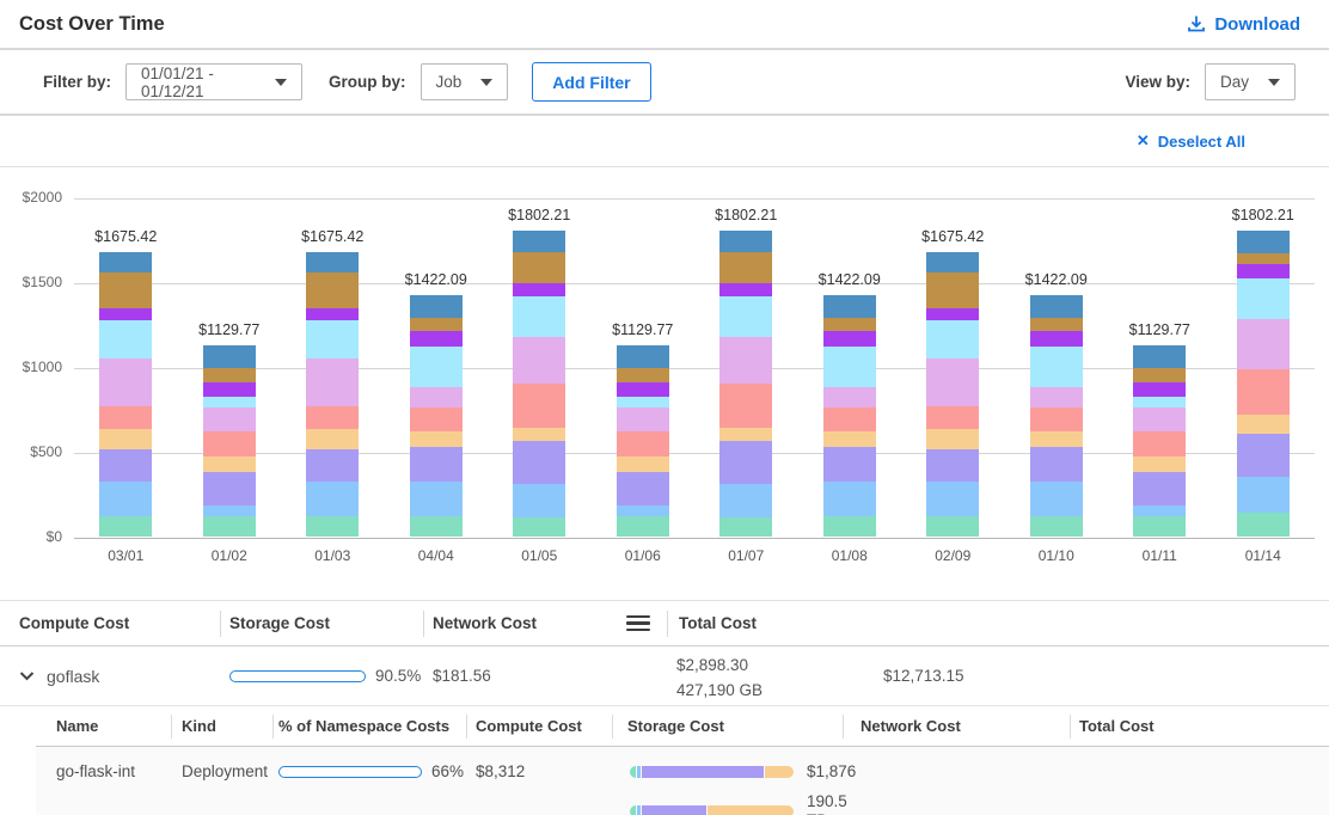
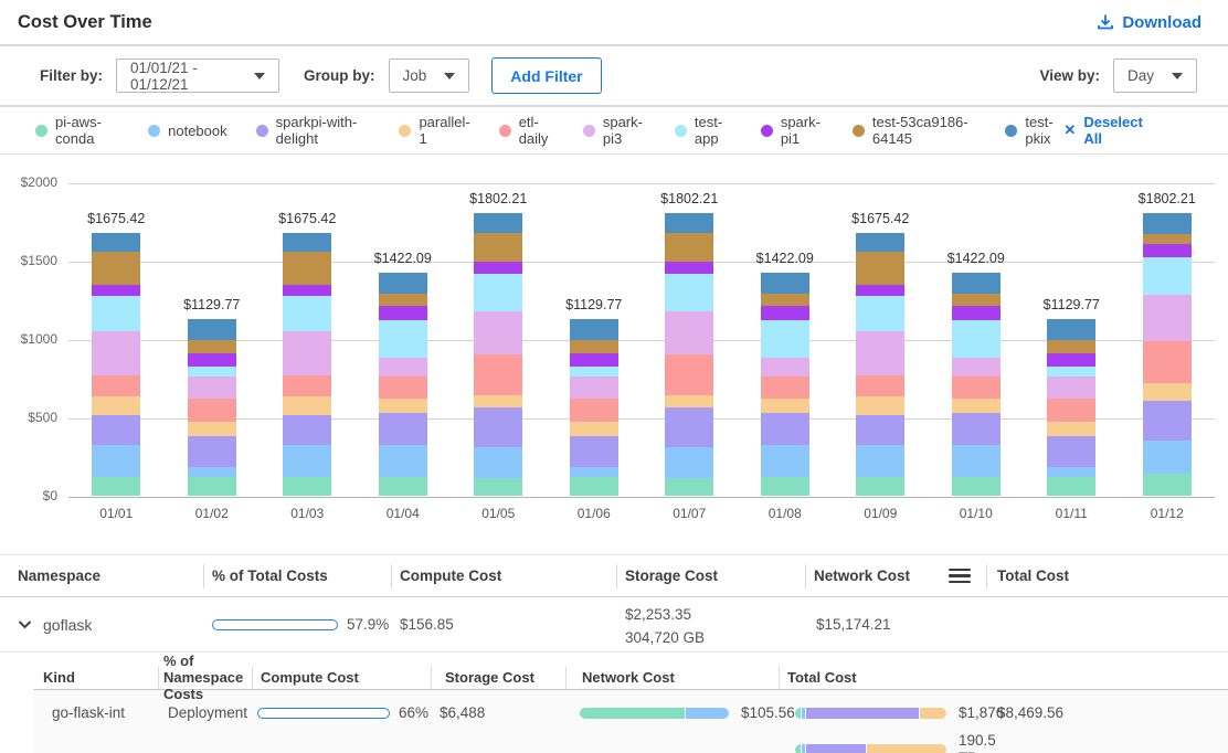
  Cost Over Time
  Download
  Filter by:
  01/01/21 - 01/12/21
  Group by:
  Job
  Add Filter
  View by:
  Day
+ pi-aws-conda
+ notebook
+ sparkpi-with-delight
+ parallel-1
+ etl-daily
+ spark-pi3
+ test-app
+ spark-pi1
+ test-53ca9186-64145
+ test-pkix
  ✕
  Deselect All
  $2000
  $1500
  $1000
  $500
  $0
  $1675.42
- 03/01
+ 01/01
  $1129.77
  01/02
  $1675.42
  01/03
  $1422.09
- 04/04
+ 01/04
  $1802.21
  01/05
  $1129.77
  01/06
  $1802.21
  01/07
  $1422.09
  01/08
  $1675.42
- 02/09
+ 01/09
  $1422.09
  01/10
  $1129.77
  01/11
  $1802.21
- 01/14
+ 01/12
+ Namespace
+ % of Total Costs
  Compute Cost
  Storage Cost
  Network Cost
  Total Cost
  goflask
- 90.5%
+ 57.9%
- $181.56
+ $156.85
- $2,898.30
+ $2,253.35
- 427,190 GB
+ 304,720 GB
- $12,713.15
+ $15,174.21
- Name
  Kind
  % of Namespace Costs
  Compute Cost
  Storage Cost
  Network Cost
  Total Cost
  go-flask-int
  Deployment
  66%
- $8,312
+ $6,488
+ $105.56
  $1,876
  190.5
+ $8,469.56
